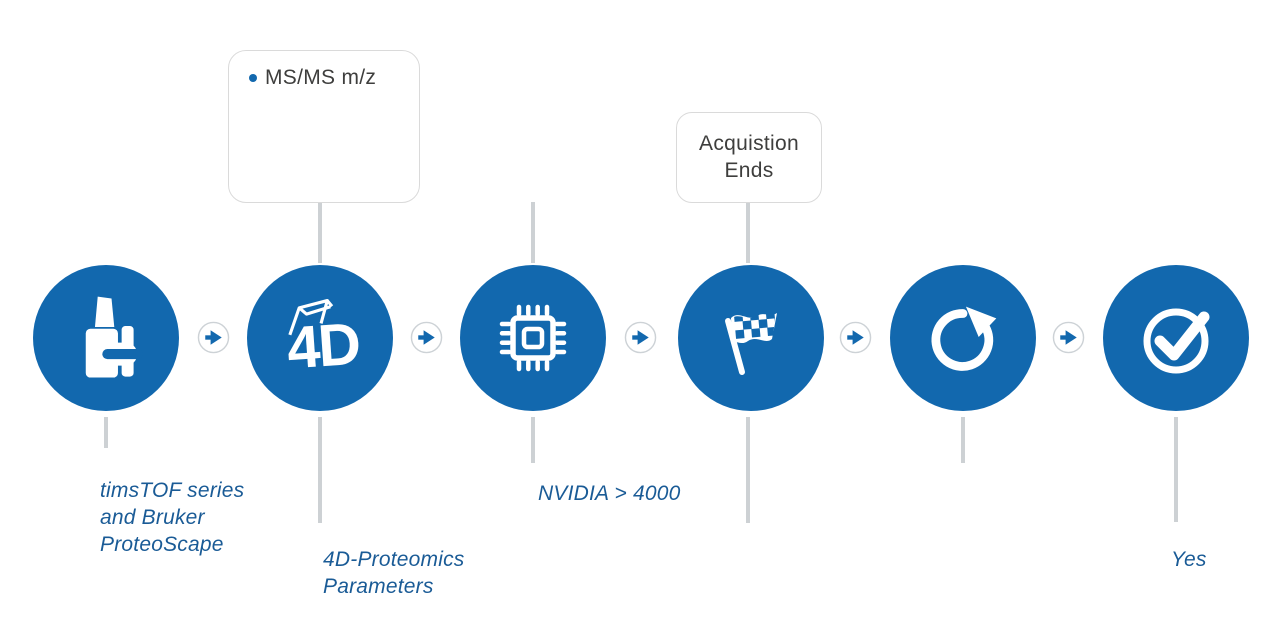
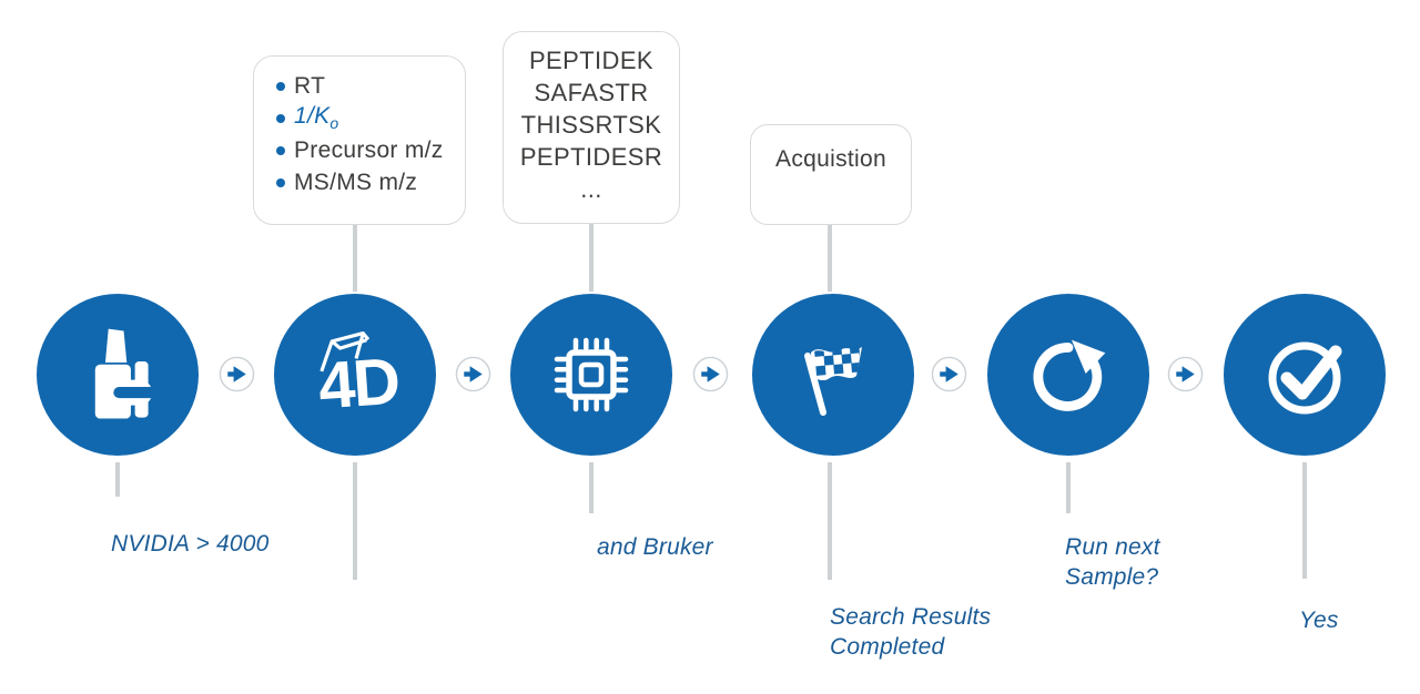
+ RT
+ 1/Ko
+ Precursor m/z
  MS/MS m/z
+ PEPTIDEK
+ SAFASTR
+ THISSRTSK
+ PEPTIDESR
+ ...
  Acquistion
- Ends
- timsTOF series
- and Bruker
+ NVIDIA > 4000
- ProteoScape
- 4D-Proteomics
- Parameters
- NVIDIA > 4000
+ and Bruker
+ Search Results
+ Completed
+ Run next
+ Sample?
  Yes
